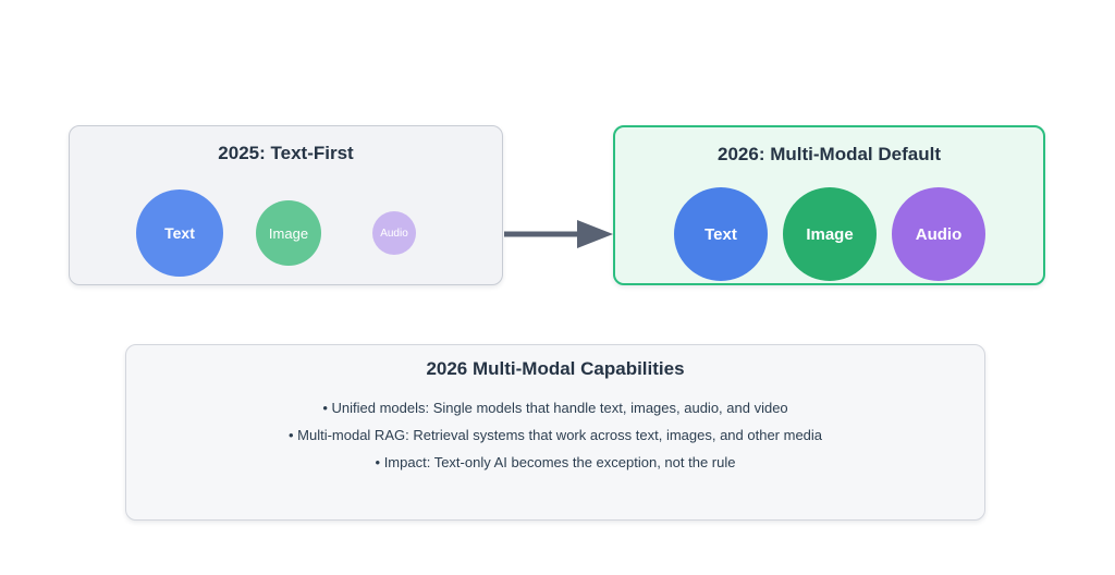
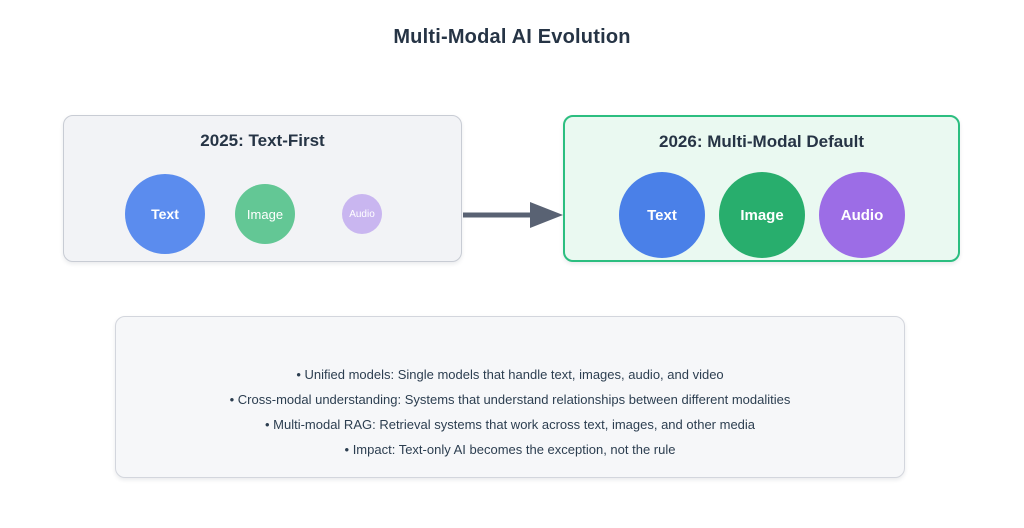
+ Multi-Modal AI Evolution
  2025: Text-First
  Text
  Image
  Audio
  2026: Multi-Modal Default
  Text
  Image
  Audio
- 2026 Multi-Modal Capabilities
  • Unified models: Single models that handle text, images, audio, and video
+ • Cross-modal understanding: Systems that understand relationships between different modalities
  • Multi-modal RAG: Retrieval systems that work across text, images, and other media
  • Impact: Text-only AI becomes the exception, not the rule
